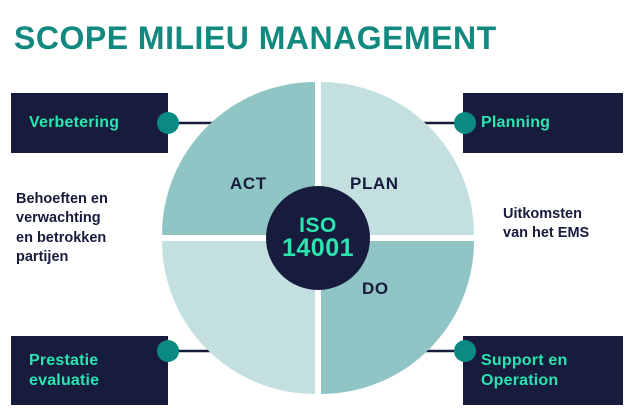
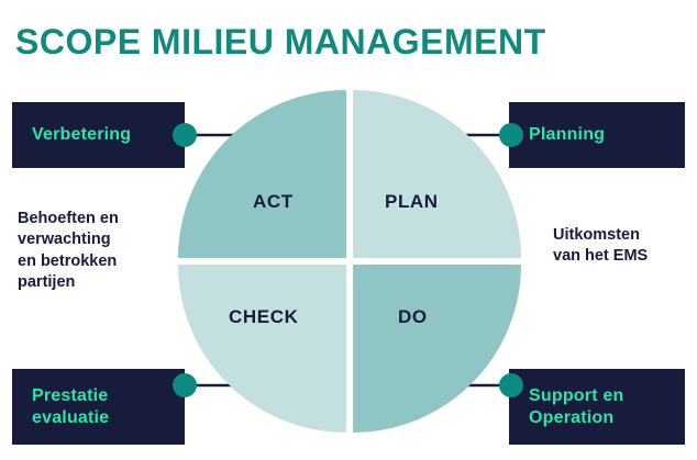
  SCOPE MILIEU MANAGEMENT
  ACT
  PLAN
+ CHECK
  DO
- ISO
- 14001
  Verbetering
  Planning
  Prestatie
  evaluatie
  Support en
  Operation
  Behoeften en
  verwachting
  en betrokken
  partijen
  Uitkomsten
  van het EMS
